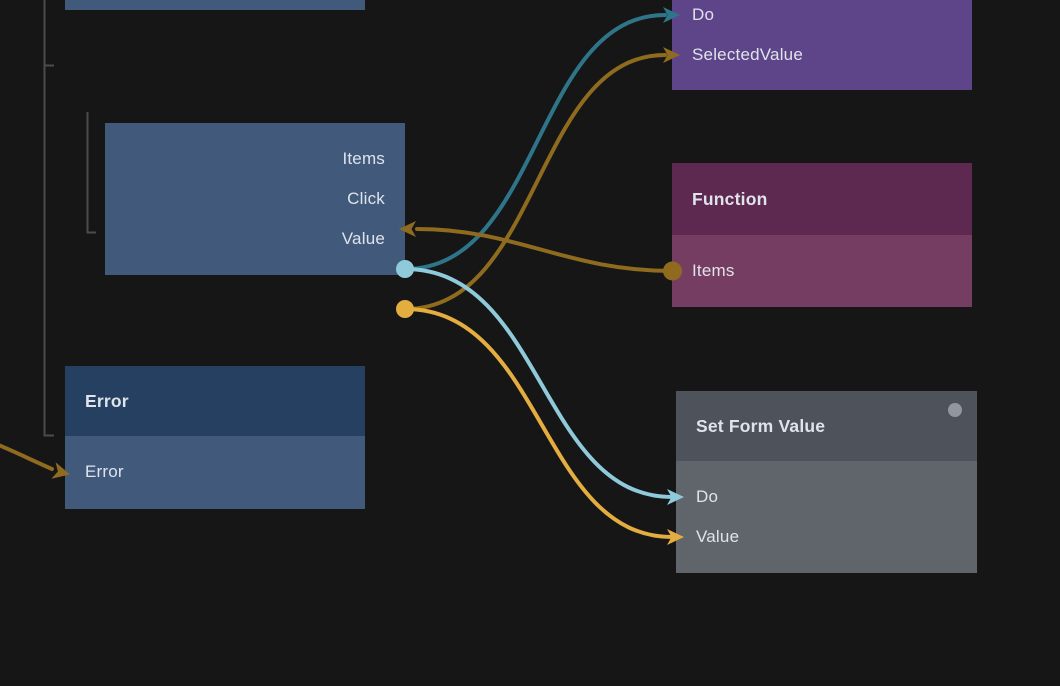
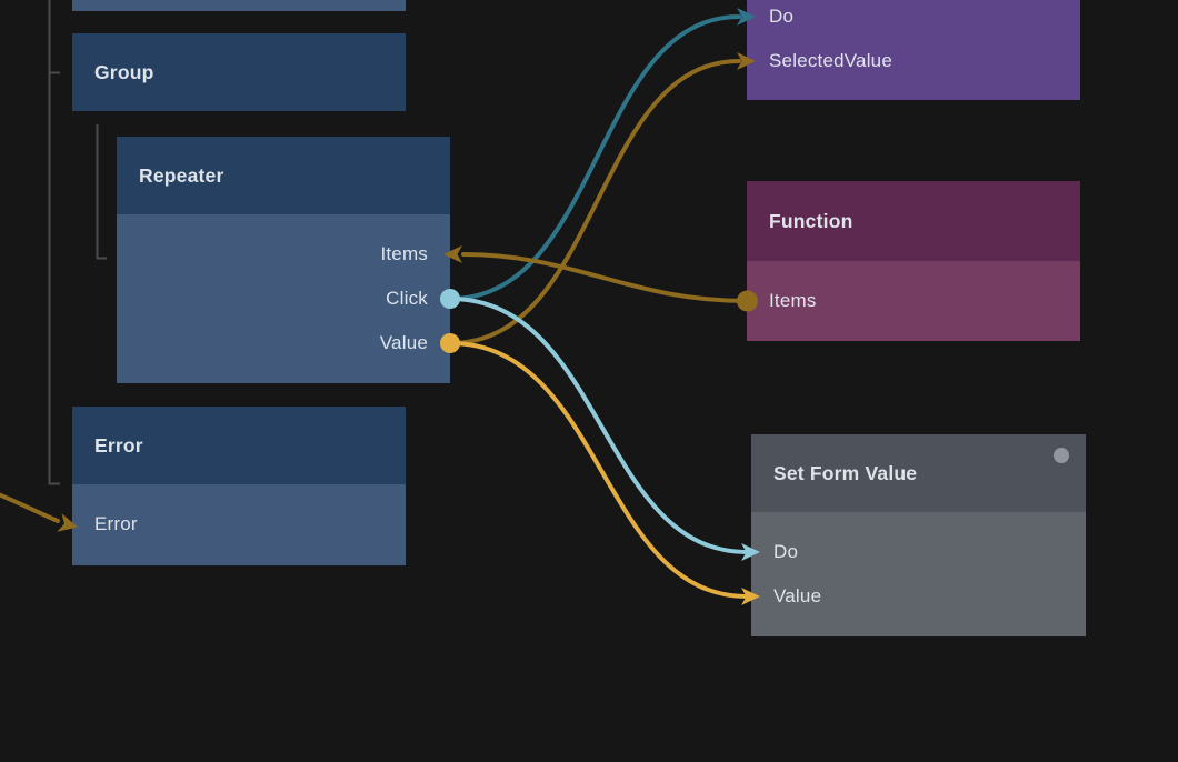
+ Group
+ Repeater
  Items
  Click
  Value
  Error
  Error
  Do
  SelectedValue
  Function
  Items
  Set Form Value
  Do
  Value
